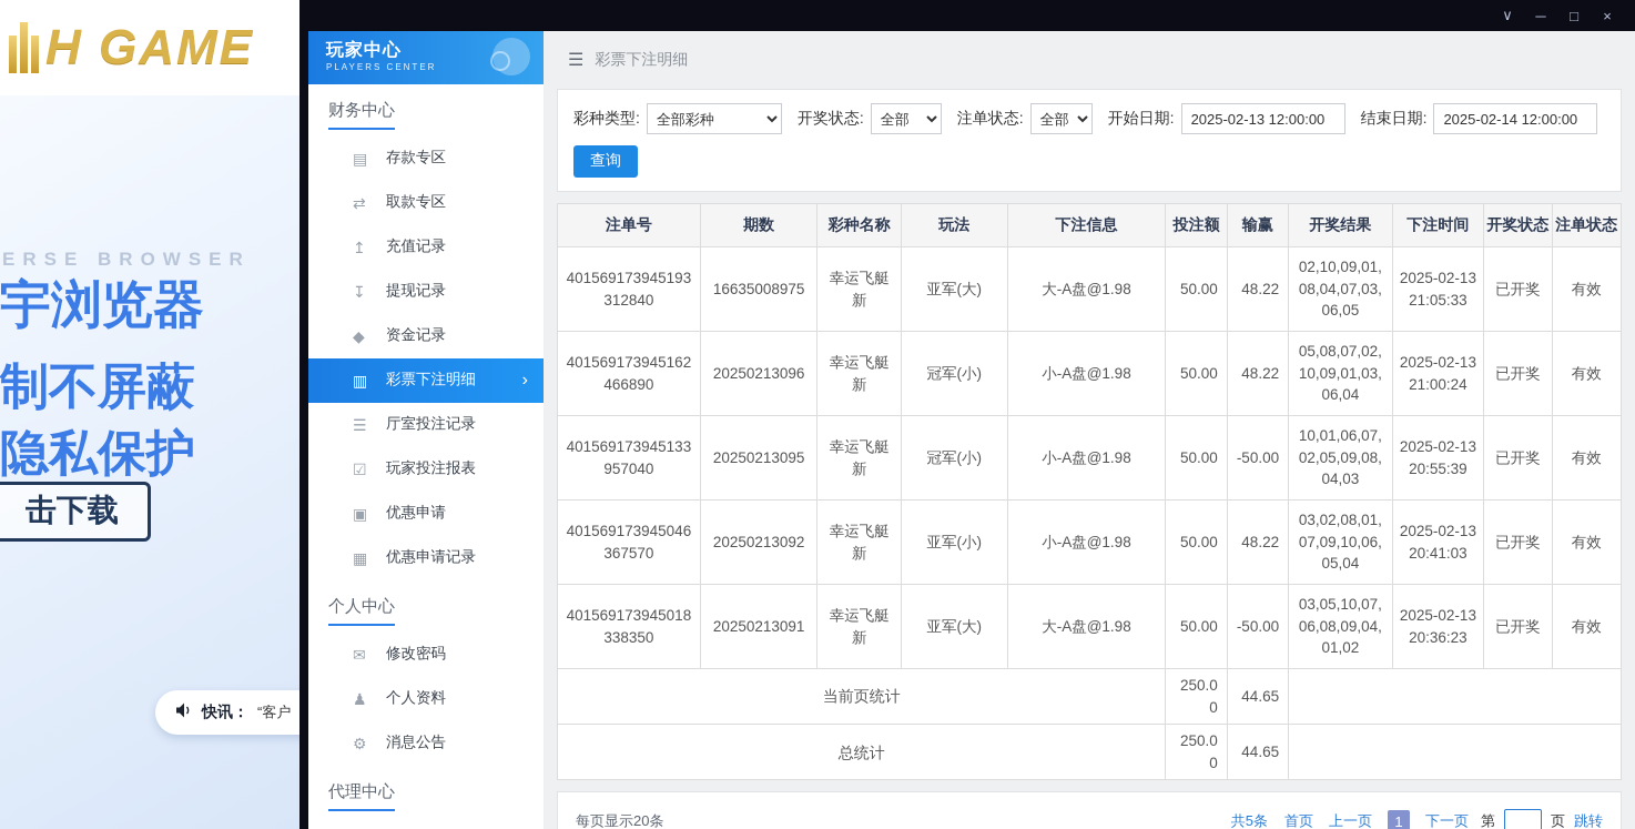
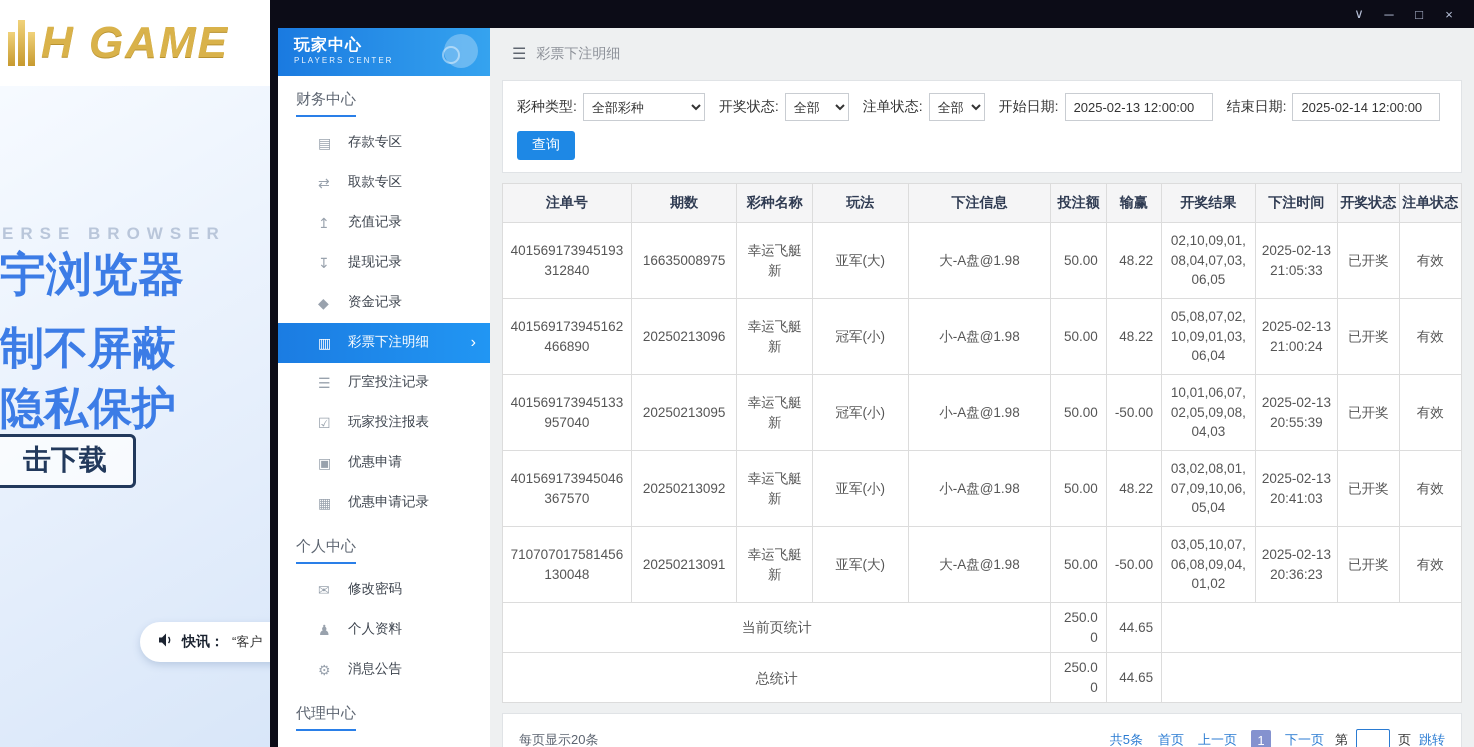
  H GAME
  ERSE BROWSER
  宇浏览器
  制不屏蔽
  隐私保护
  击下载
  快讯：
  “客户
  ∨
  ─
  □
  ×
  玩家中心
  PLAYERS CENTER
  财务中心
  ▤
  存款专区
  ⇄
  取款专区
  ↥
  充值记录
  ↧
  提现记录
  ◆
  资金记录
  ▥
  彩票下注明细
  ›
  ☰
  厅室投注记录
  ☑
  玩家投注报表
  ▣
  优惠申请
  ▦
  优惠申请记录
  个人中心
  ✉
  修改密码
  ♟
  个人资料
  ⚙
  消息公告
  代理中心
  ☰
  彩票下注明细
  彩种类型:
  全部彩种
  开奖状态:
  全部
  注单状态:
  全部
  开始日期:
  2025-02-13 12:00:00
  结束日期:
  2025-02-14 12:00:00
  查询
  注单号	期数	彩种名称	玩法	下注信息	投注额	输赢	开奖结果	下注时间	开奖状态	注单状态
  401569173945193312840	16635008975	幸运飞艇新	亚军(大)	大-A盘@1.98	50.00	48.22	02,10,09,01,08,04,07,03,06,05	2025-02-13 21:05:33	已开奖	有效
  401569173945162466890	20250213096	幸运飞艇新	冠军(小)	小-A盘@1.98	50.00	48.22	05,08,07,02,10,09,01,03,06,04	2025-02-13 21:00:24	已开奖	有效
  401569173945133957040	20250213095	幸运飞艇新	冠军(小)	小-A盘@1.98	50.00	-50.00	10,01,06,07,02,05,09,08,04,03	2025-02-13 20:55:39	已开奖	有效
  401569173945046367570	20250213092	幸运飞艇新	亚军(小)	小-A盘@1.98	50.00	48.22	03,02,08,01,07,09,10,06,05,04	2025-02-13 20:41:03	已开奖	有效
- 401569173945018338350	20250213091	幸运飞艇新	亚军(大)	大-A盘@1.98	50.00	-50.00	03,05,10,07,06,08,09,04,01,02	2025-02-13 20:36:23	已开奖	有效
+ 710707017581456130048	20250213091	幸运飞艇新	亚军(大)	大-A盘@1.98	50.00	-50.00	03,05,10,07,06,08,09,04,01,02	2025-02-13 20:36:23	已开奖	有效
  当前页统计	250.00	44.65
  总统计	250.00	44.65
  每页显示20条
  共5条
  首页
  上一页
  1
  下一页
  第
  页
  跳转
